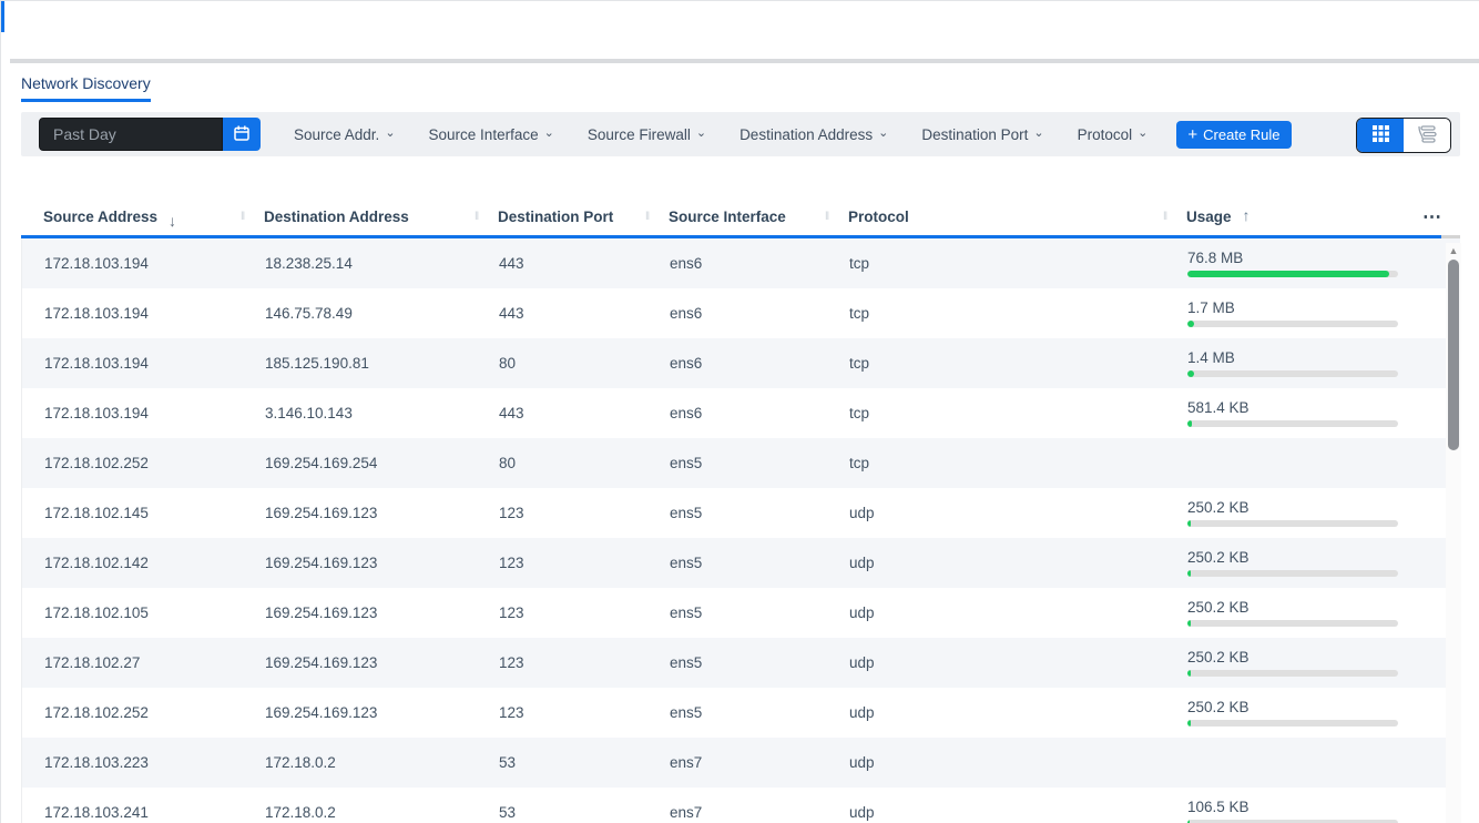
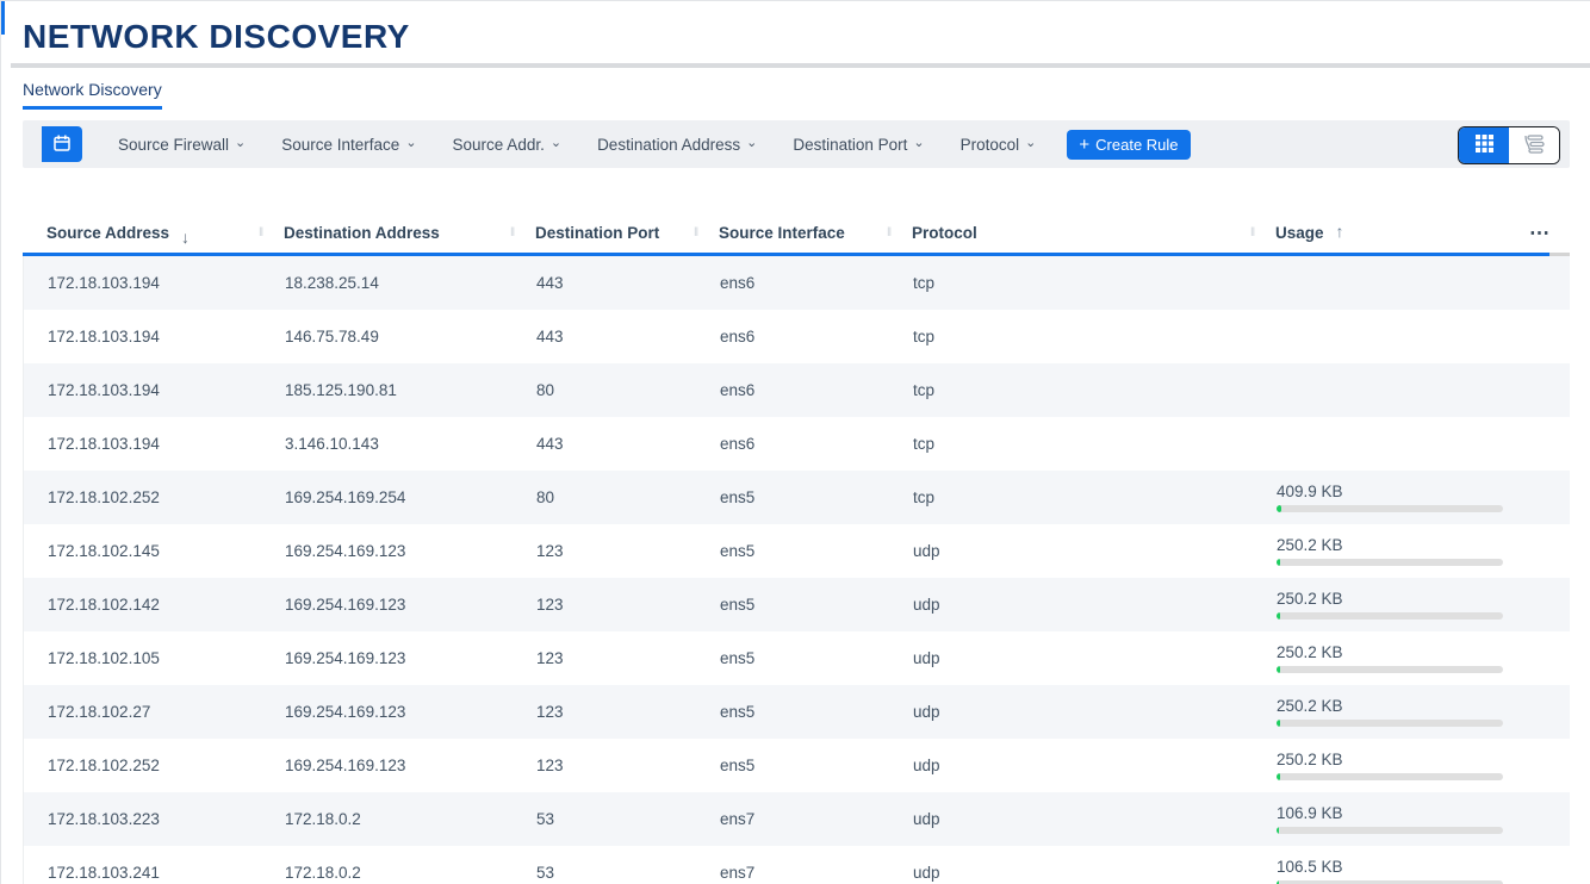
+ NETWORK DISCOVERY
  Network Discovery
- Past Day
- Source Addr.
+ Source Firewall
  ⌄
  Source Interface
  ⌄
- Source Firewall
+ Source Addr.
  ⌄
  Destination Address
  ⌄
  Destination Port
  ⌄
  Protocol
  ⌄
  +
  Create Rule
  Source Address
  ↓
  ‖
  Destination Address
  ‖
  Destination Port
  ‖
  Source Interface
  ‖
  Protocol
  ‖
  Usage
  ↑
  ⋯
  172.18.103.194
  18.238.25.14
  443
  ens6
  tcp
- 76.8 MB
  172.18.103.194
  146.75.78.49
  443
  ens6
  tcp
- 1.7 MB
  172.18.103.194
  185.125.190.81
  80
  ens6
  tcp
- 1.4 MB
  172.18.103.194
  3.146.10.143
  443
  ens6
  tcp
- 581.4 KB
  172.18.102.252
  169.254.169.254
  80
  ens5
  tcp
+ 409.9 KB
  172.18.102.145
  169.254.169.123
  123
  ens5
  udp
  250.2 KB
  172.18.102.142
  169.254.169.123
  123
  ens5
  udp
  250.2 KB
  172.18.102.105
  169.254.169.123
  123
  ens5
  udp
  250.2 KB
  172.18.102.27
  169.254.169.123
  123
  ens5
  udp
  250.2 KB
  172.18.102.252
  169.254.169.123
  123
  ens5
  udp
  250.2 KB
  172.18.103.223
  172.18.0.2
  53
  ens7
  udp
+ 106.9 KB
  172.18.103.241
  172.18.0.2
  53
  ens7
  udp
  106.5 KB
- ▲
